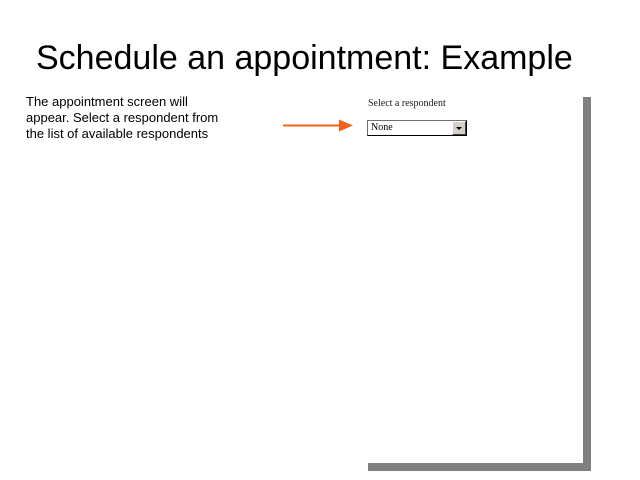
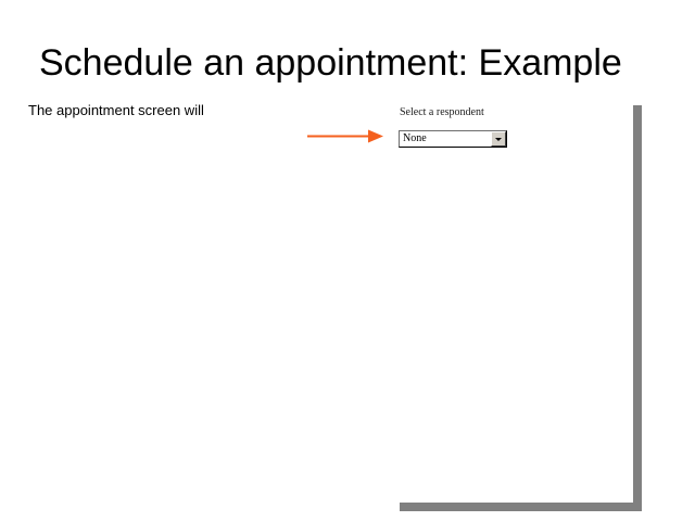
  Schedule an appointment: Example
  The appointment screen will
- appear. Select a respondent from
- the list of available respondents
  Select a respondent
  None
